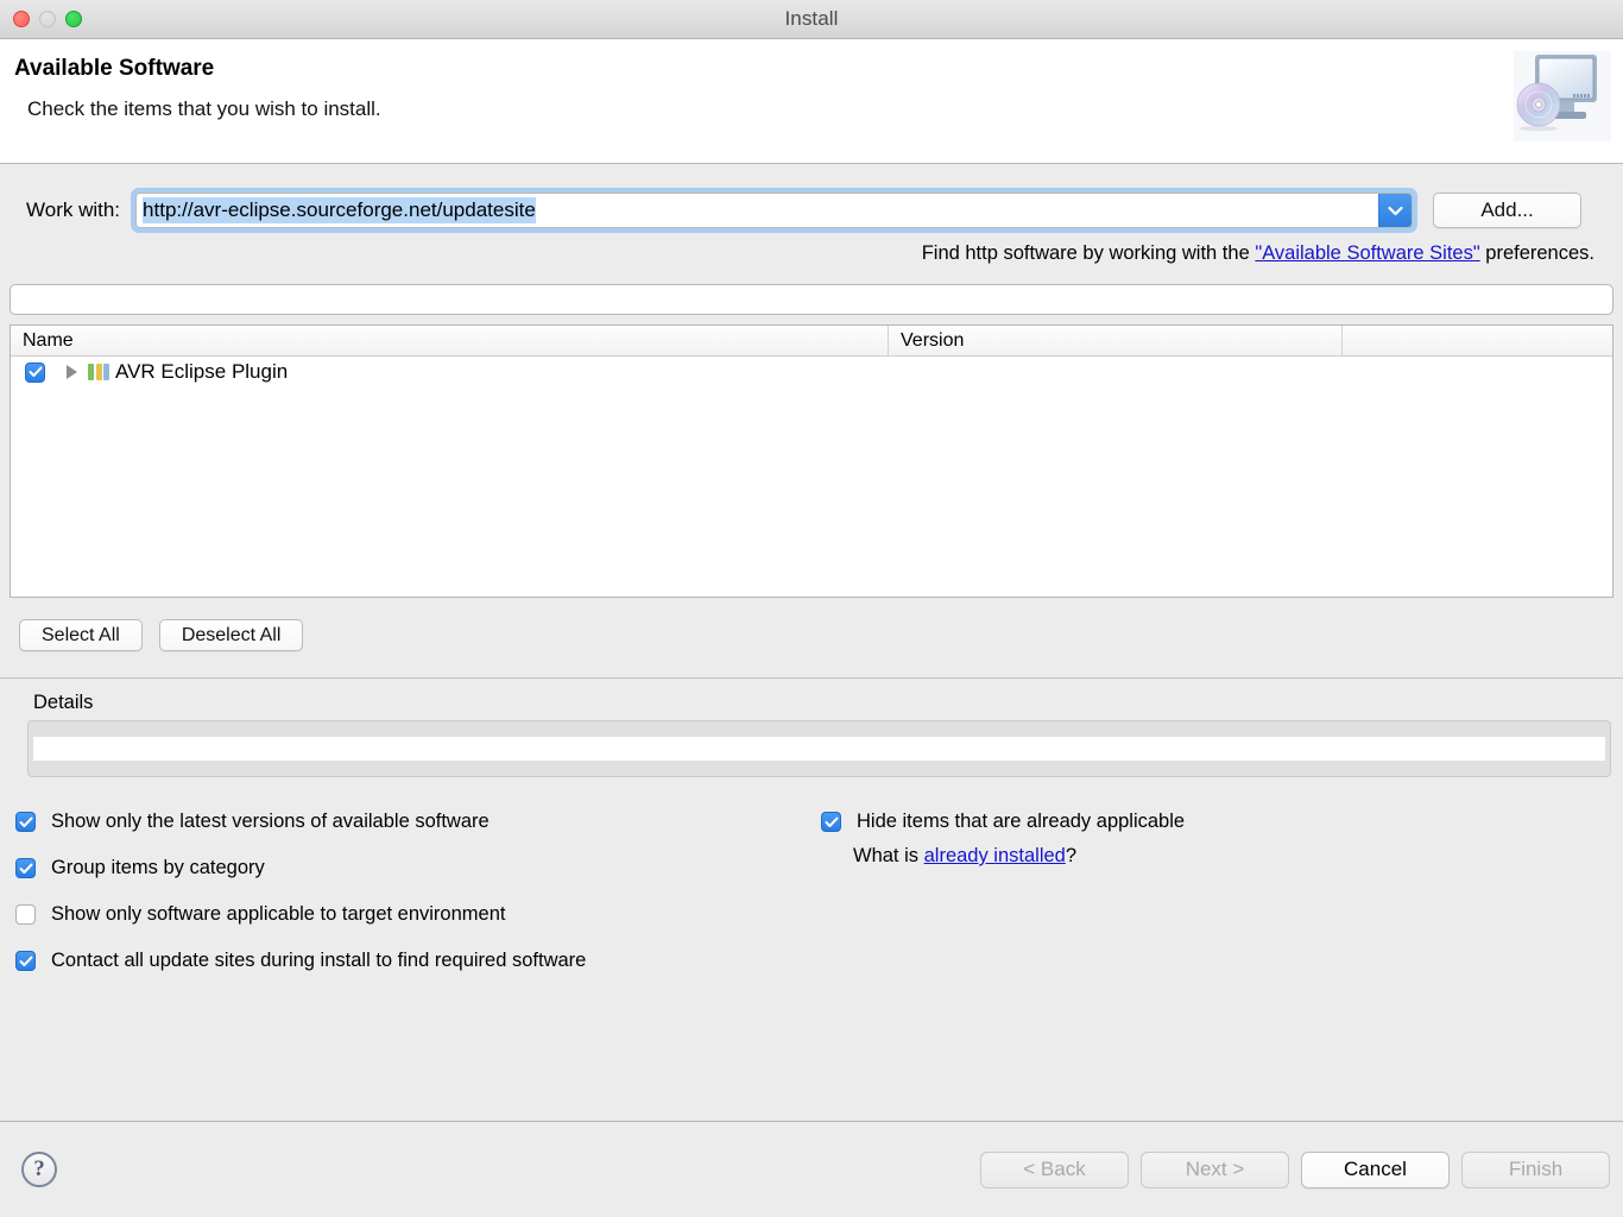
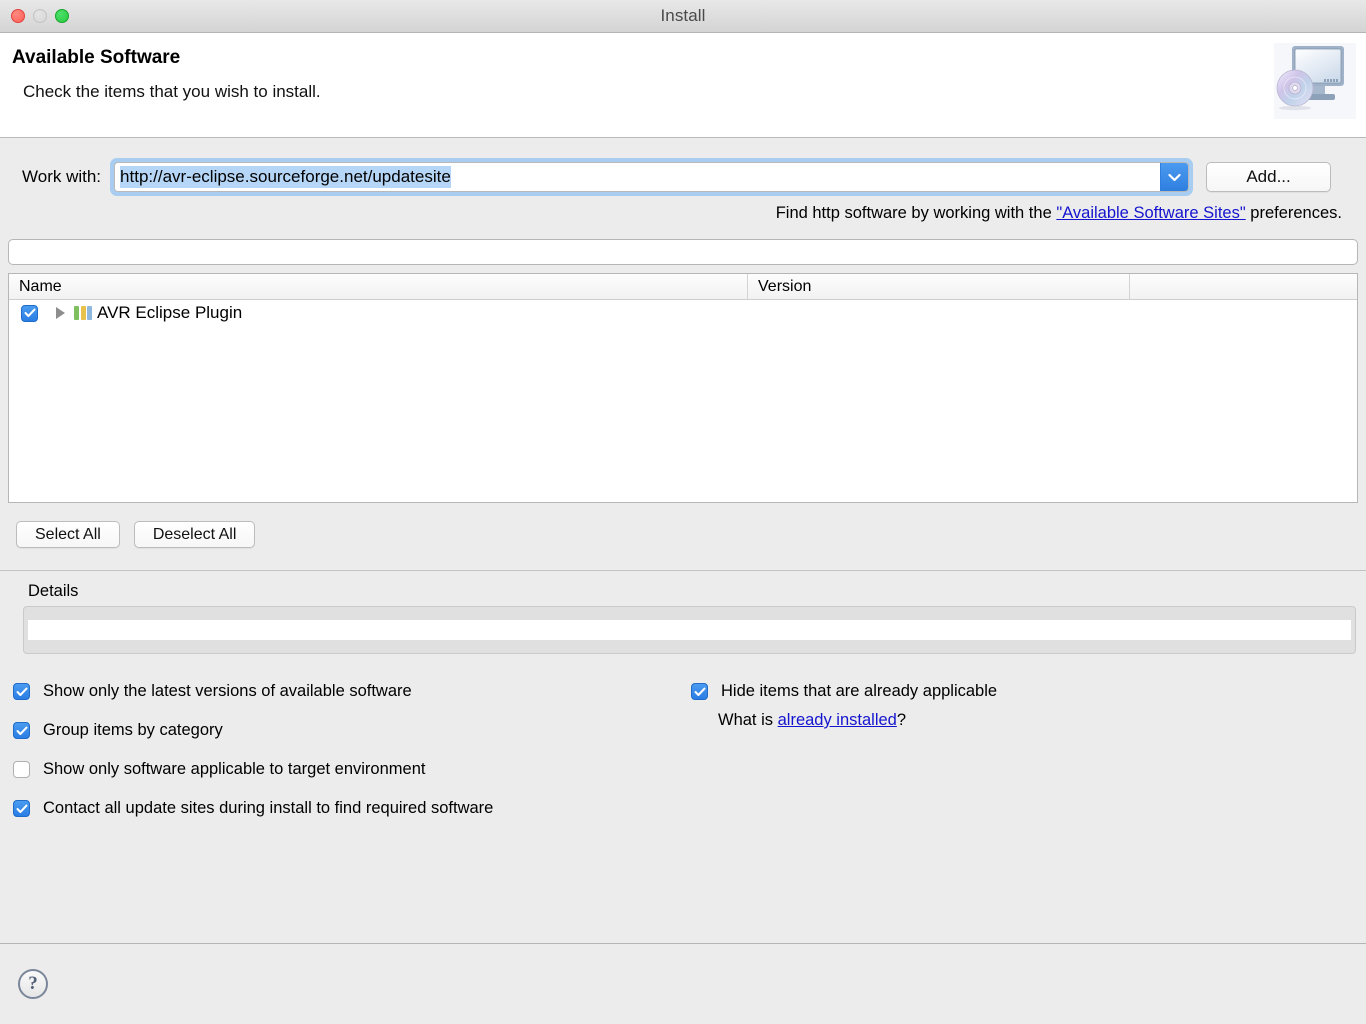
  Install
  Available Software
  Check the items that you wish to install.
  Work with:
  http://avr-eclipse.sourceforge.net/updatesite
  Add...
  Find http software by working with the "Available Software Sites" preferences.
  Name
  Version
  AVR Eclipse Plugin
  Select All
  Deselect All
  Details
  Show only the latest versions of available software
  Group items by category
  Show only software applicable to target environment
  Contact all update sites during install to find required software
  Hide items that are already applicable
  What is already installed?
  ?
- < Back
- Next >
- Cancel
- Finish
